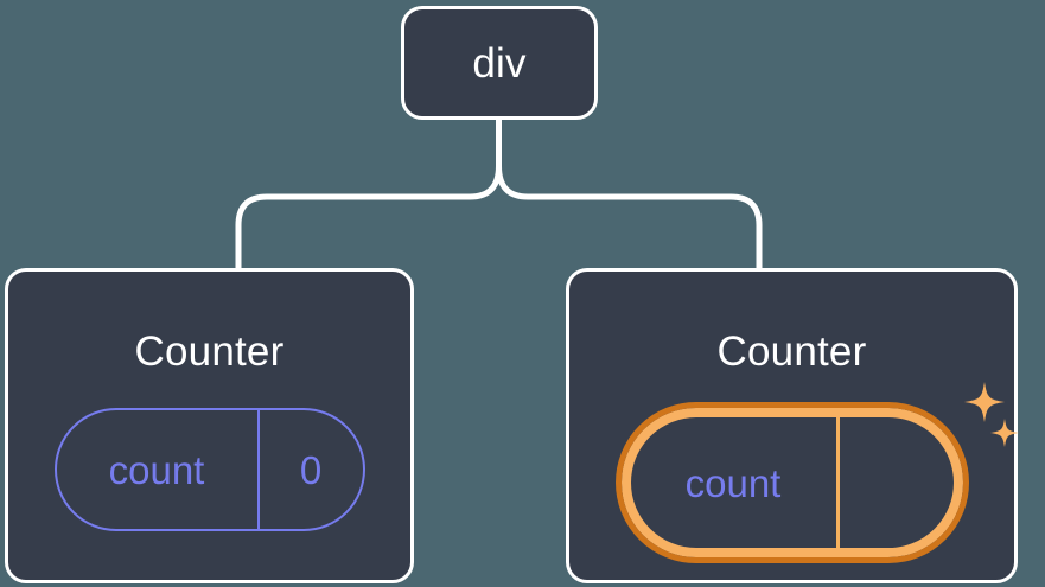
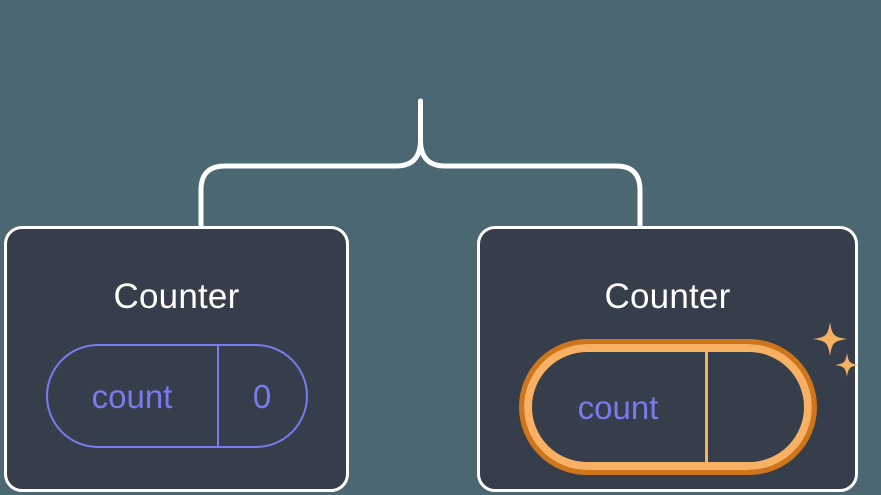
- div
  Counter
  count
  0
  Counter
  count
